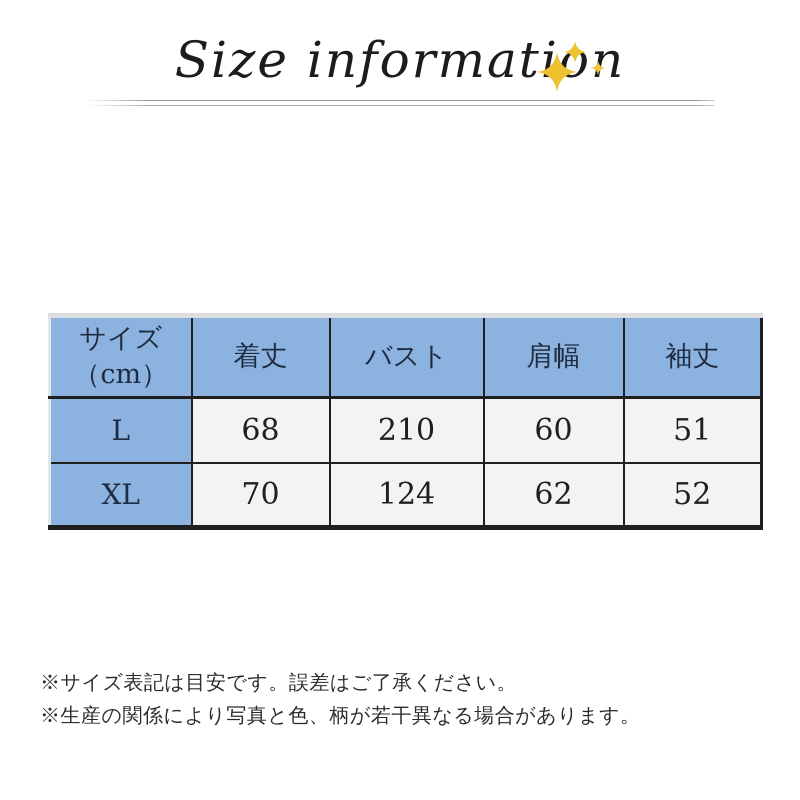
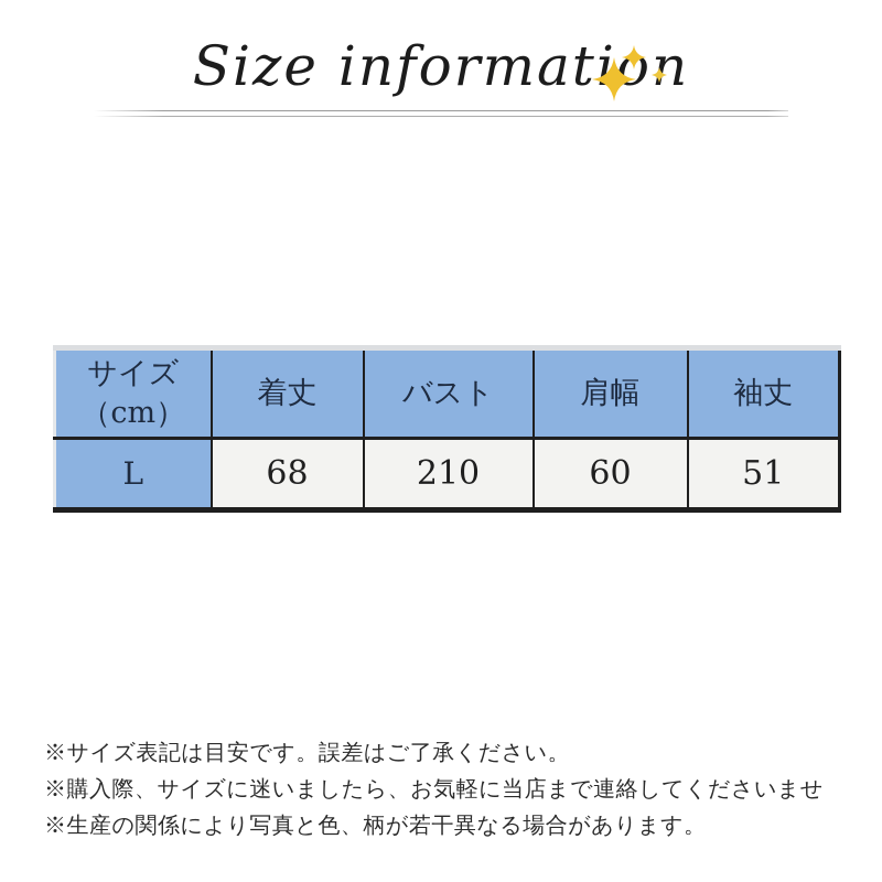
  Size informatin
  サイズ （cm）	着丈	バスト	肩幅	袖丈
  L	68	210	60	51
- XL	70	124	62	52
  ※サイズ表記は目安です。誤差はご了承ください。
+ ※購入際、サイズに迷いましたら、お気軽に当店まで連絡してくださいませ
  ※生産の関係により写真と色、柄が若干異なる場合があります。
